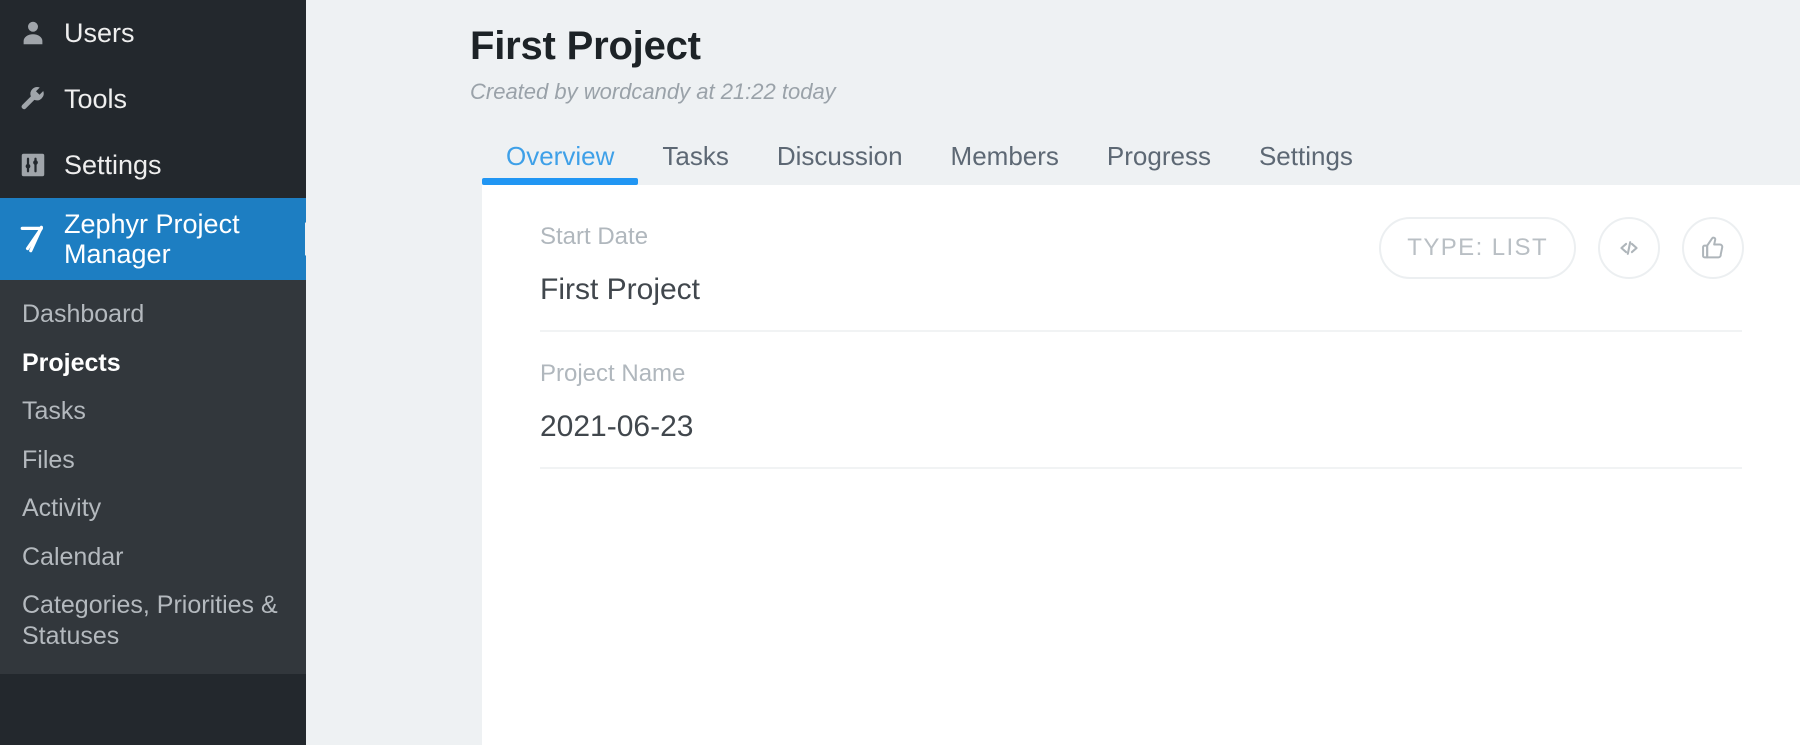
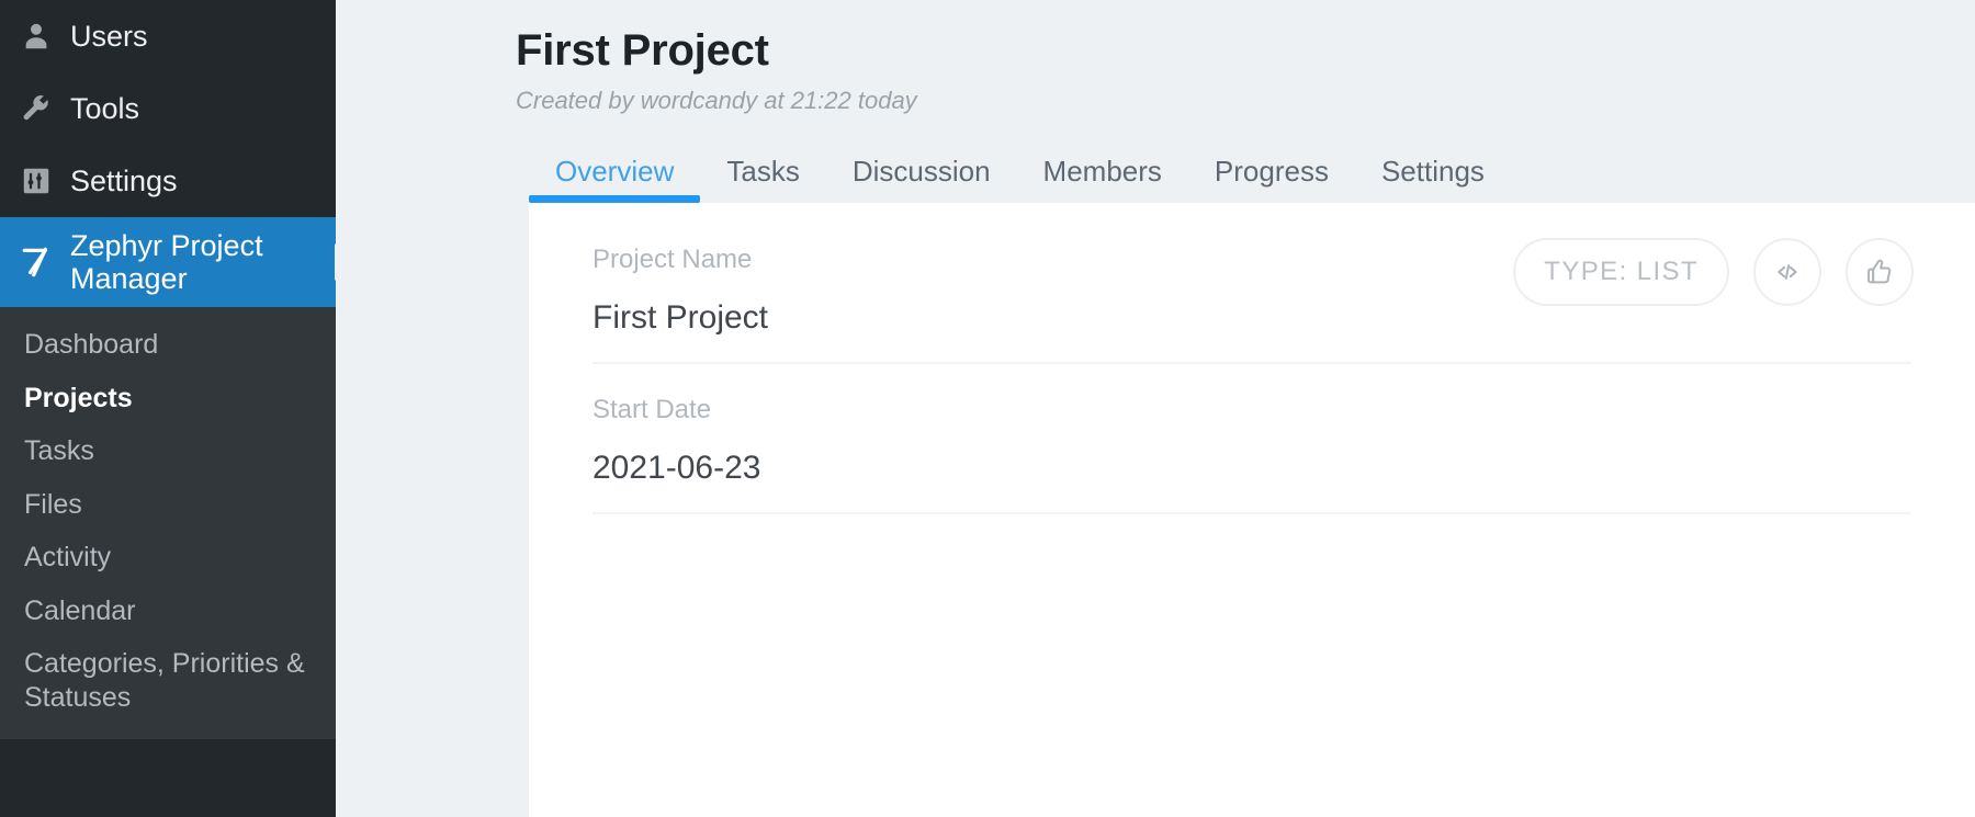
  Users
  Tools
  Settings
  Zephyr Project Manager
  Dashboard
  Projects
  Tasks
  Files
  Activity
  Calendar
  Categories, Priorities & Statuses
  First Project
  Created by wordcandy at 21:22 today
  Overview
  Tasks
  Discussion
  Members
  Progress
  Settings
  TYPE: LIST
- Start Date
+ Project Name
  First Project
- Project Name
+ Start Date
  2021-06-23
